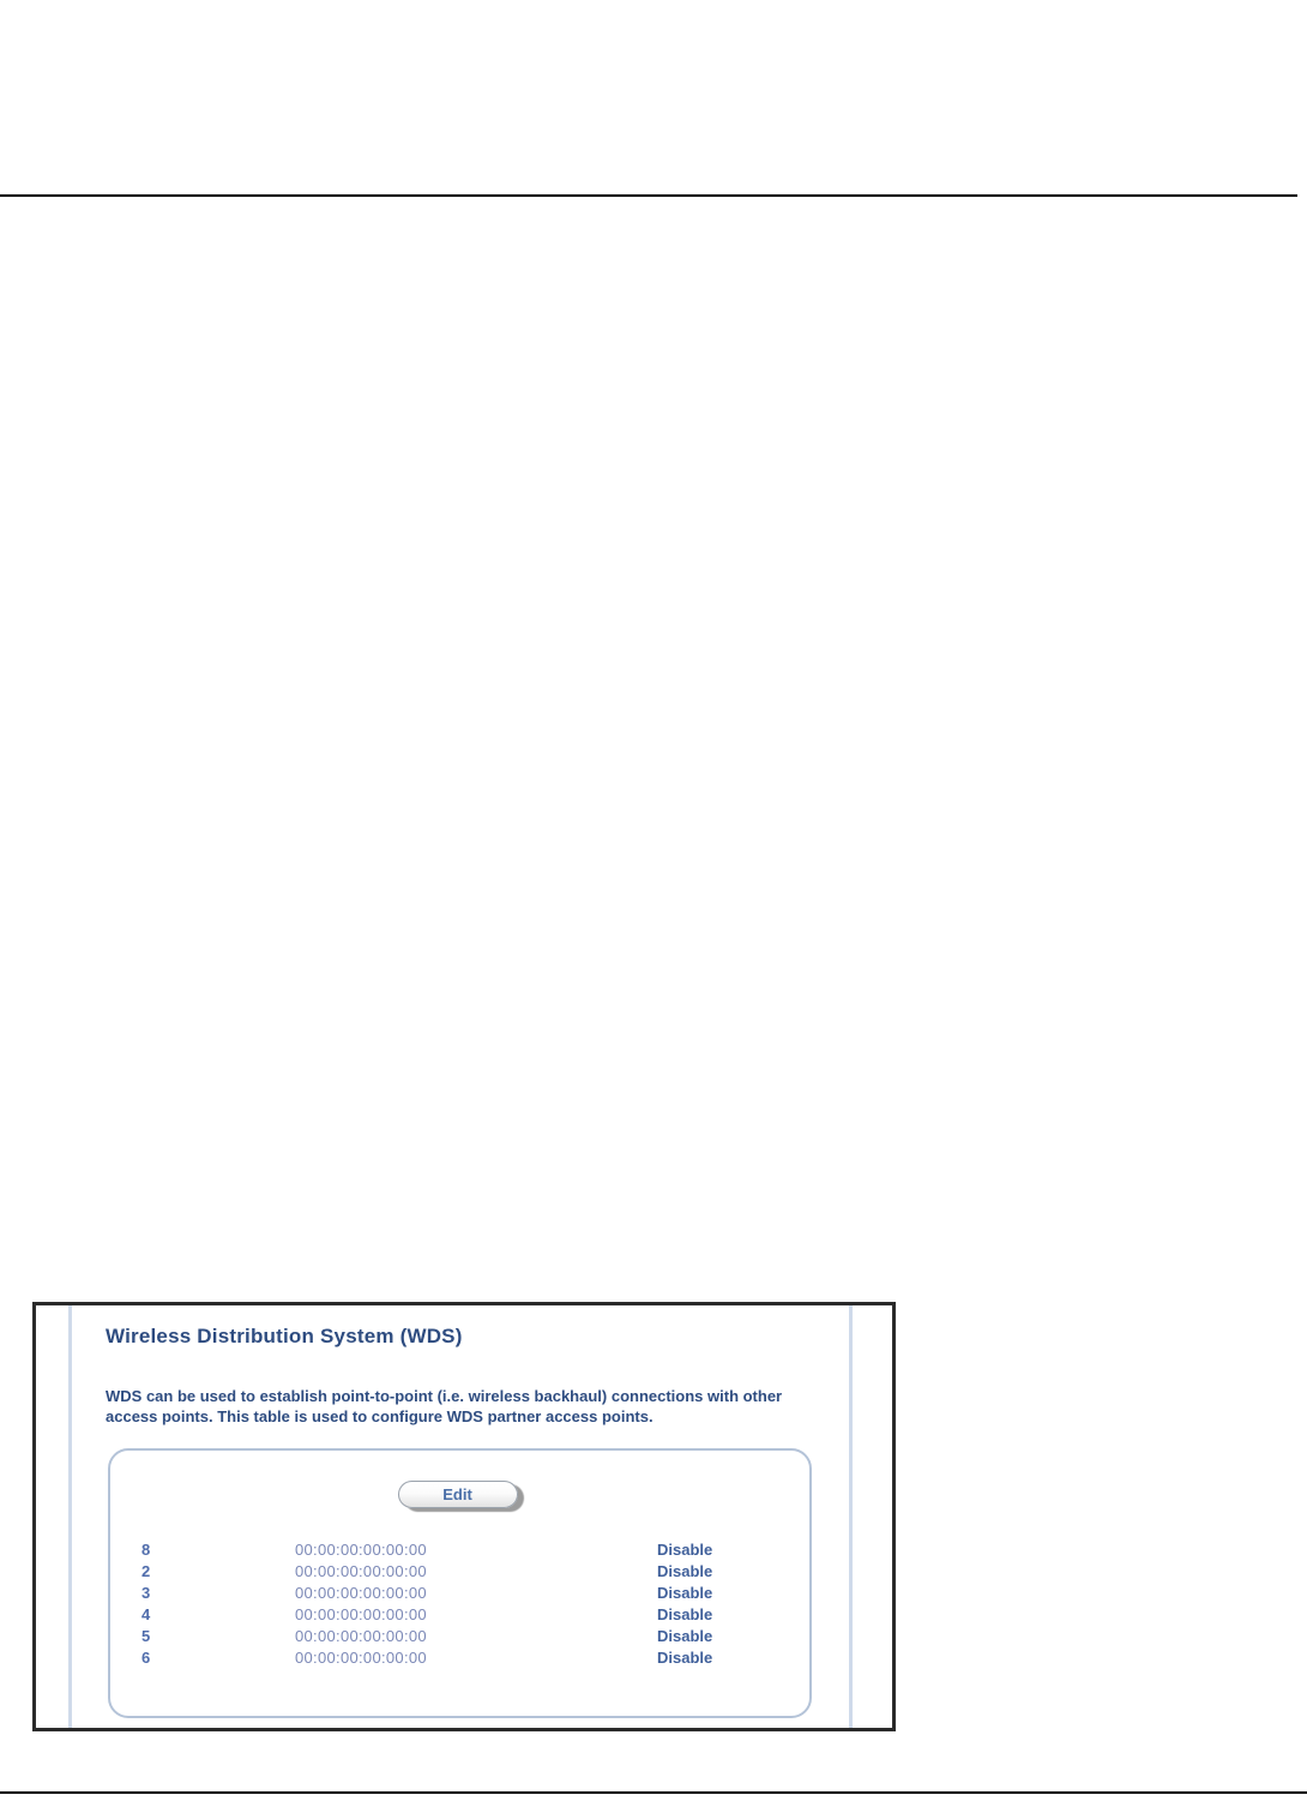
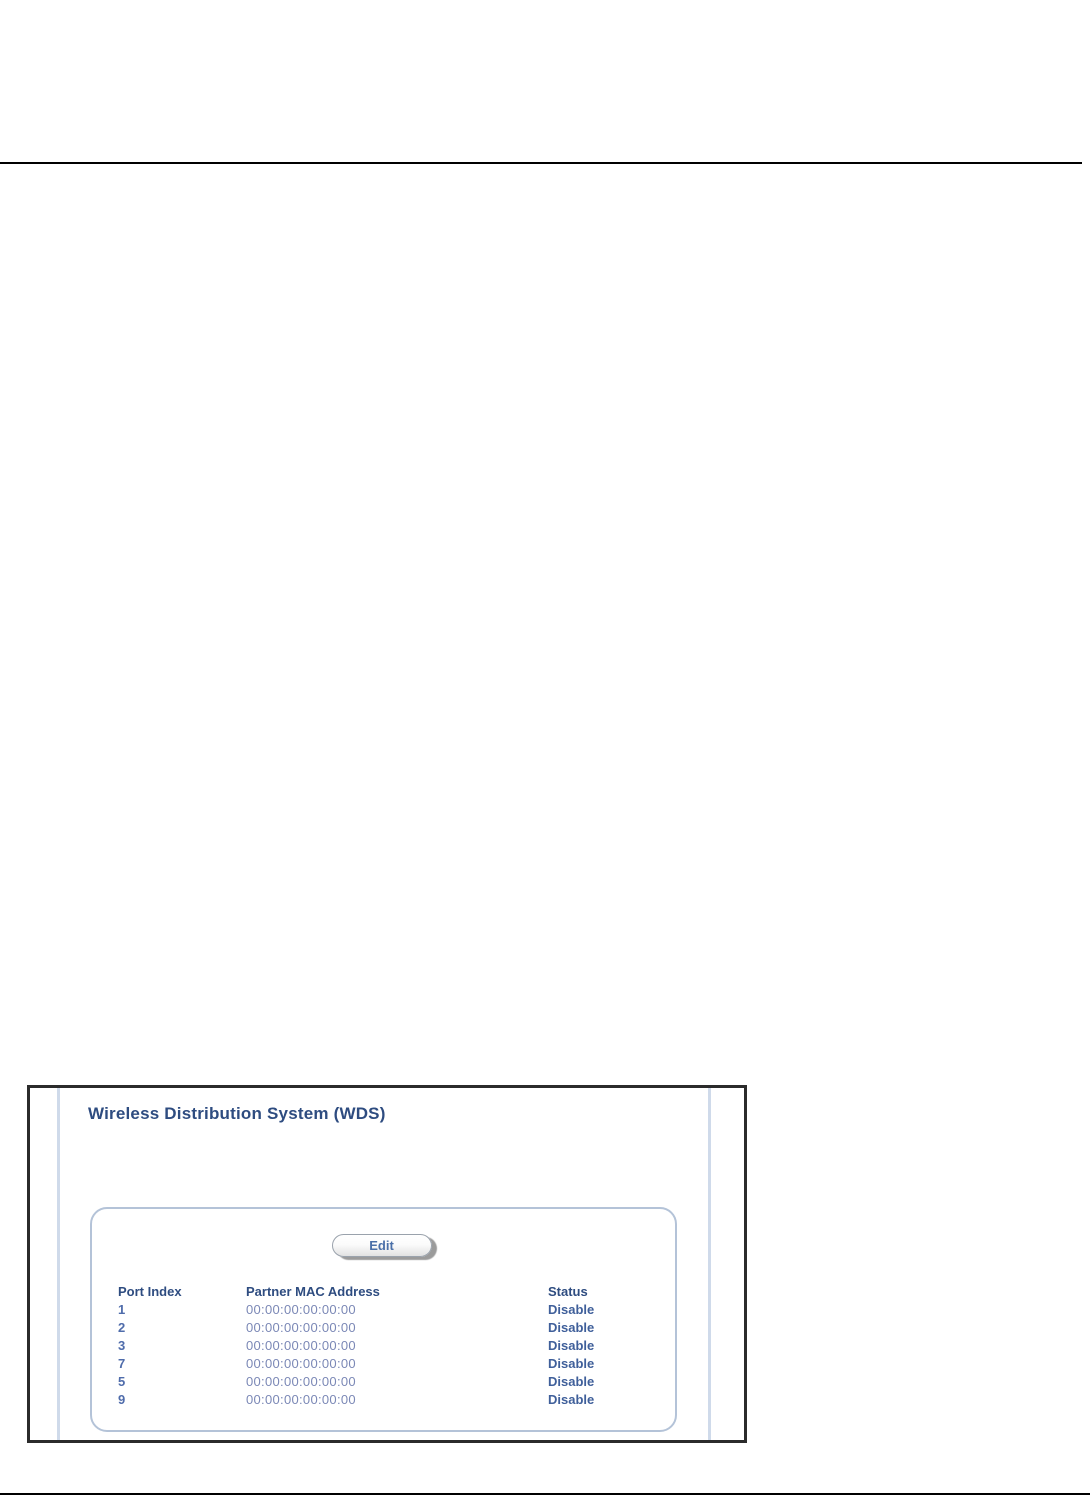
  Wireless Distribution System (WDS)
- WDS can be used to establish point-to-point (i.e. wireless backhaul) connections with other
- access points. This table is used to configure WDS partner access points.
  Edit
+ Port Index
+ Partner MAC Address
+ Status
- 8
+ 1
  00:00:00:00:00:00
  Disable
  2
  00:00:00:00:00:00
  Disable
  3
  00:00:00:00:00:00
  Disable
- 4
+ 7
  00:00:00:00:00:00
  Disable
  5
  00:00:00:00:00:00
  Disable
- 6
+ 9
  00:00:00:00:00:00
  Disable
